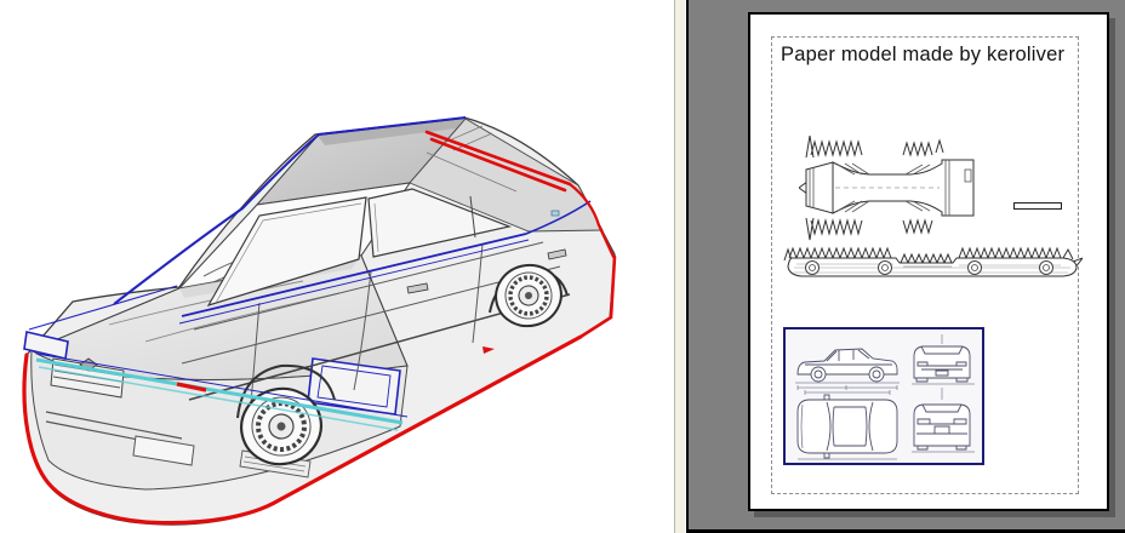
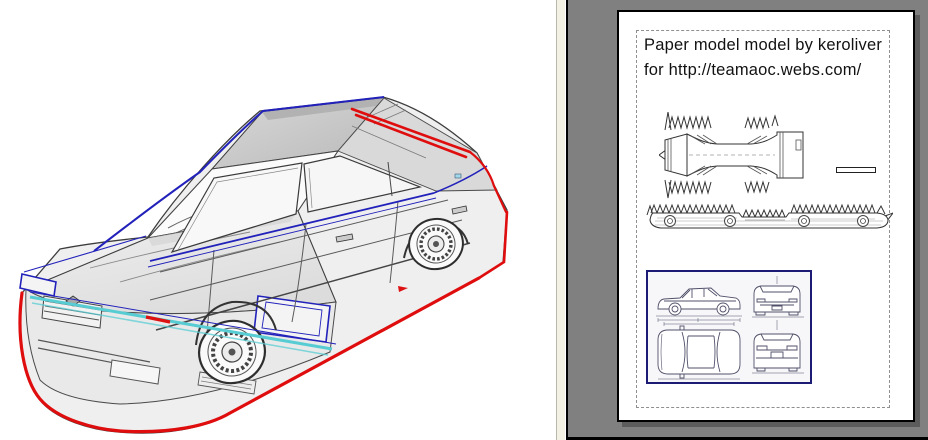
- Paper model made by keroliver
+ Paper model model by keroliver
+ for http://teamaoc.webs.com/
